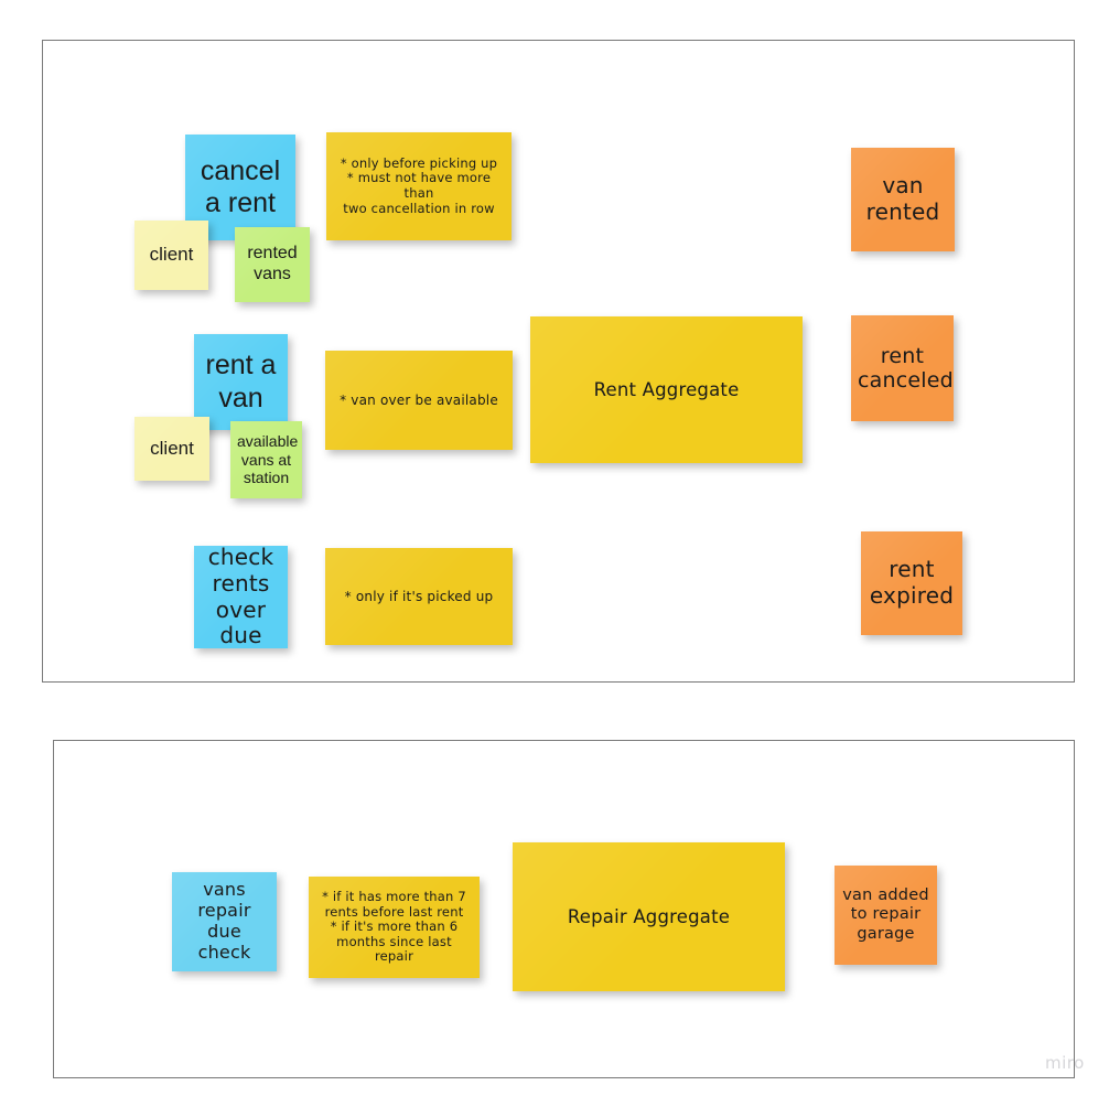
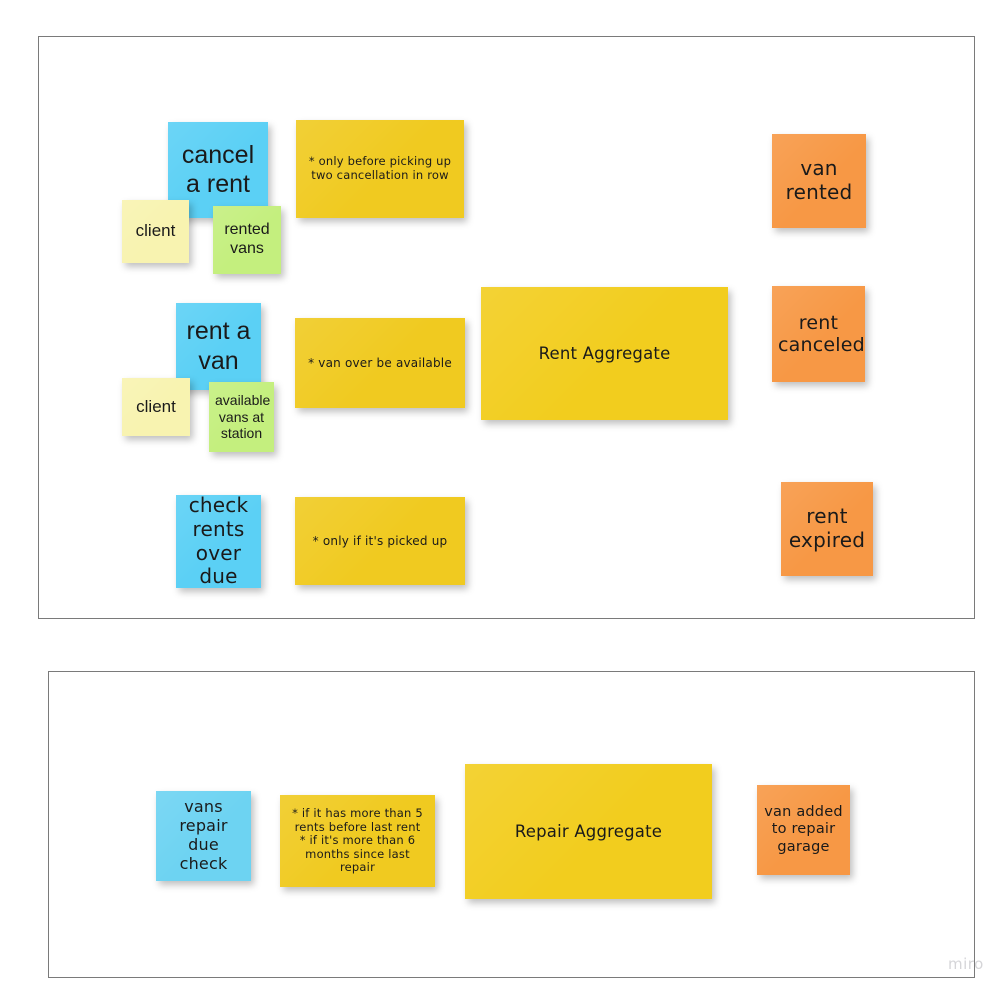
  client
  cancel
  a rent
  rented
  vans
  * only before picking up
- * must not have more than
  two cancellation in row
  van
  rented
  client
  rent a
  van
  available
  vans at
  station
  * van over be available
  Rent Aggregate
  rent
  canceled
  check
  rents
  over due
  * only if it's picked up
  rent
  expired
  vans
  repair due
  check
- * if it has more than 7
+ * if it has more than 5
  rents before last rent
  * if it's more than 6
  months since last repair
  Repair Aggregate
  van added
  to repair
  garage
  miro
